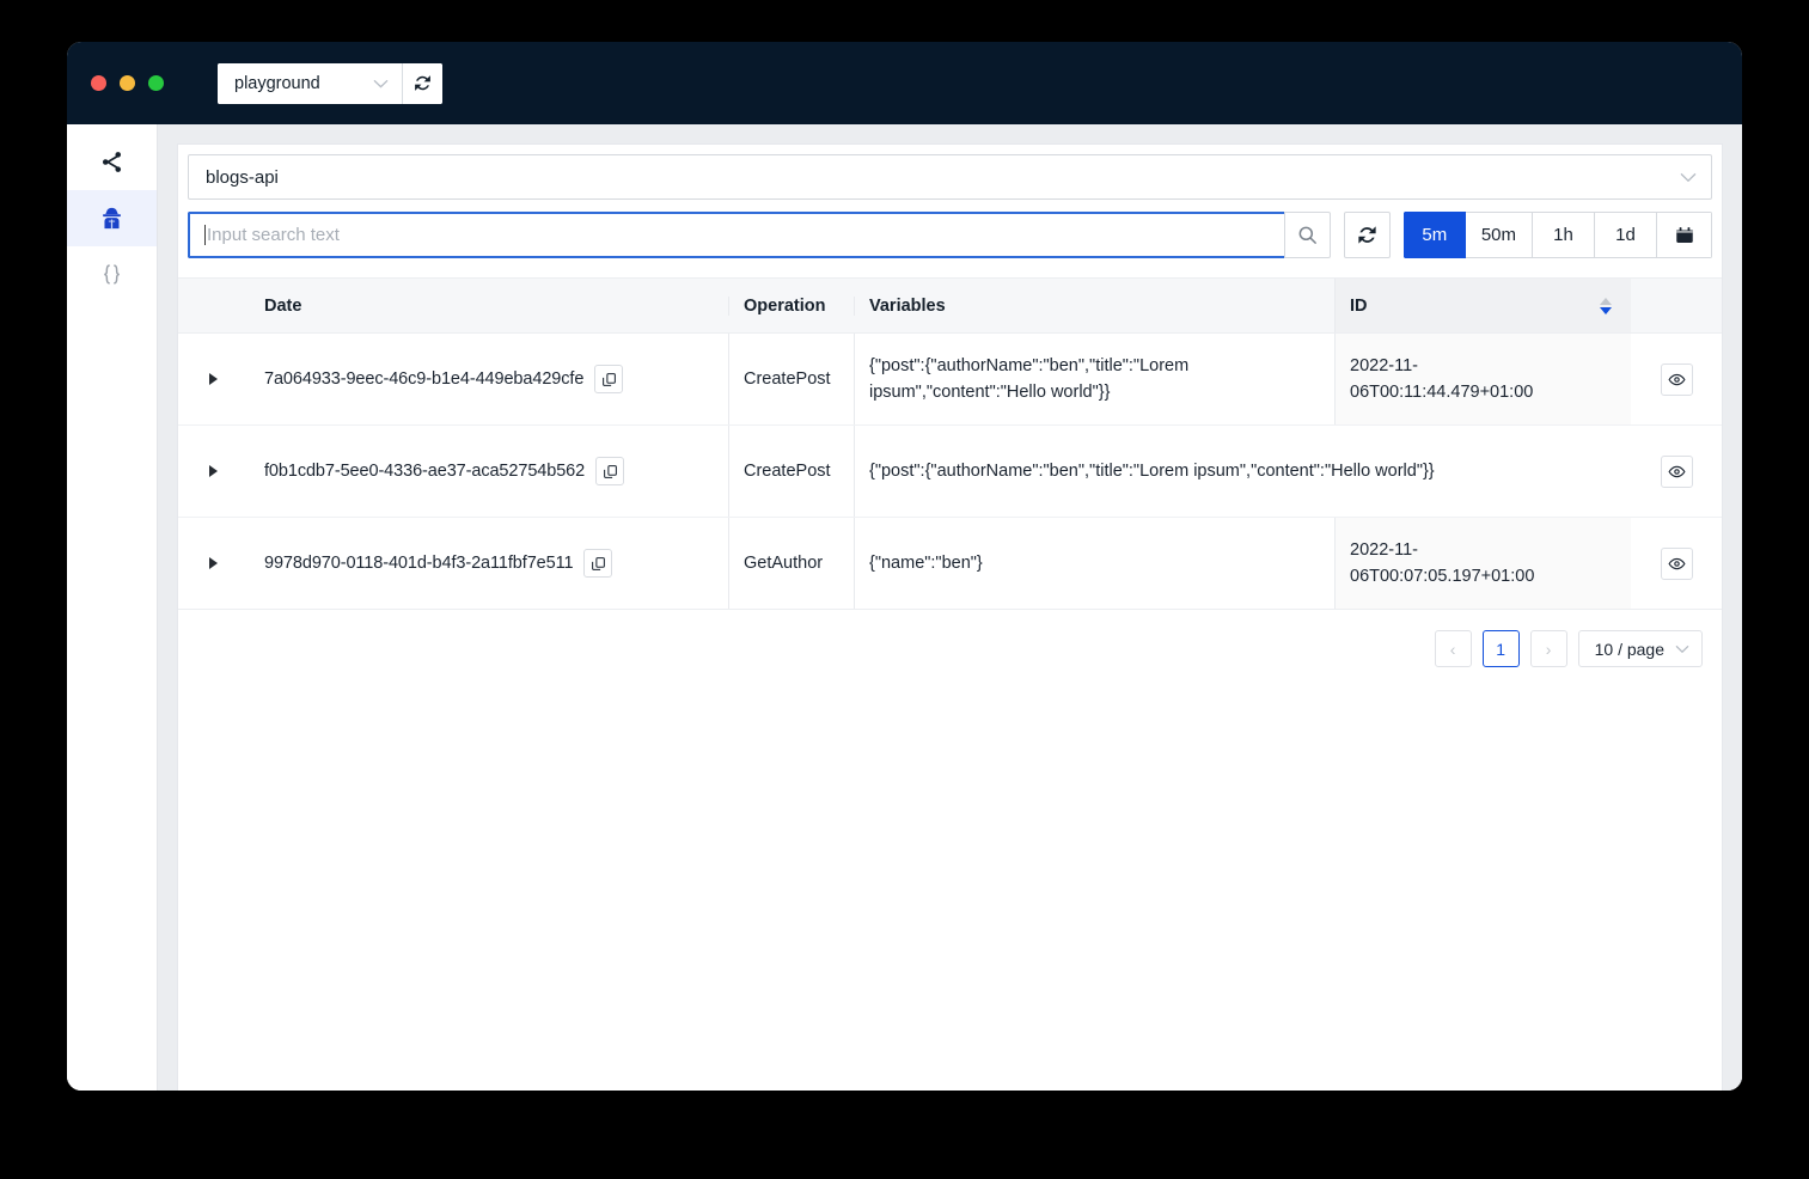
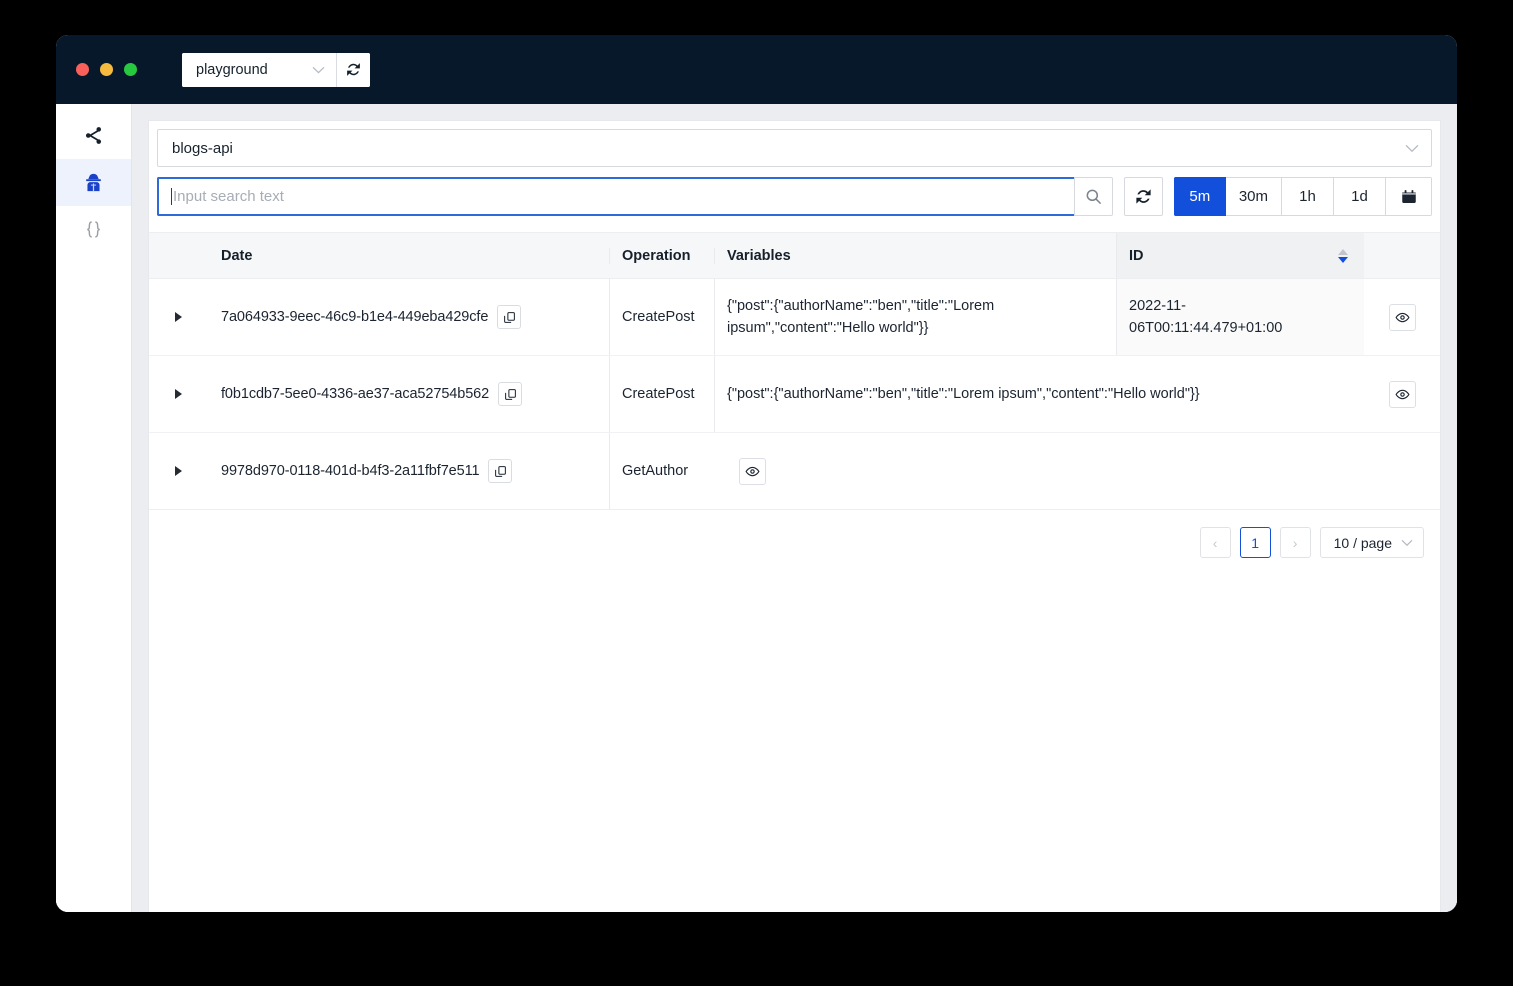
  playground
  blogs-api
  Input search text
  5m
- 50m
+ 30m
  1h
  1d
  Date
  Operation
  Variables
  ID
  7a064933-9eec-46c9-b1e4-449eba429cfe
  CreatePost
  {"post":{"authorName":"ben","title":"Lorem ipsum","content":"Hello world"}}
  2022-11-06T00:11:44.479+01:00
  f0b1cdb7-5ee0-4336-ae37-aca52754b562
  CreatePost
  {"post":{"authorName":"ben","title":"Lorem ipsum","content":"Hello world"}}
  9978d970-0118-401d-b4f3-2a11fbf7e511
  GetAuthor
- {"name":"ben"}
- 2022-11-06T00:07:05.197+01:00
  ‹
  1
  ›
  10 / page
